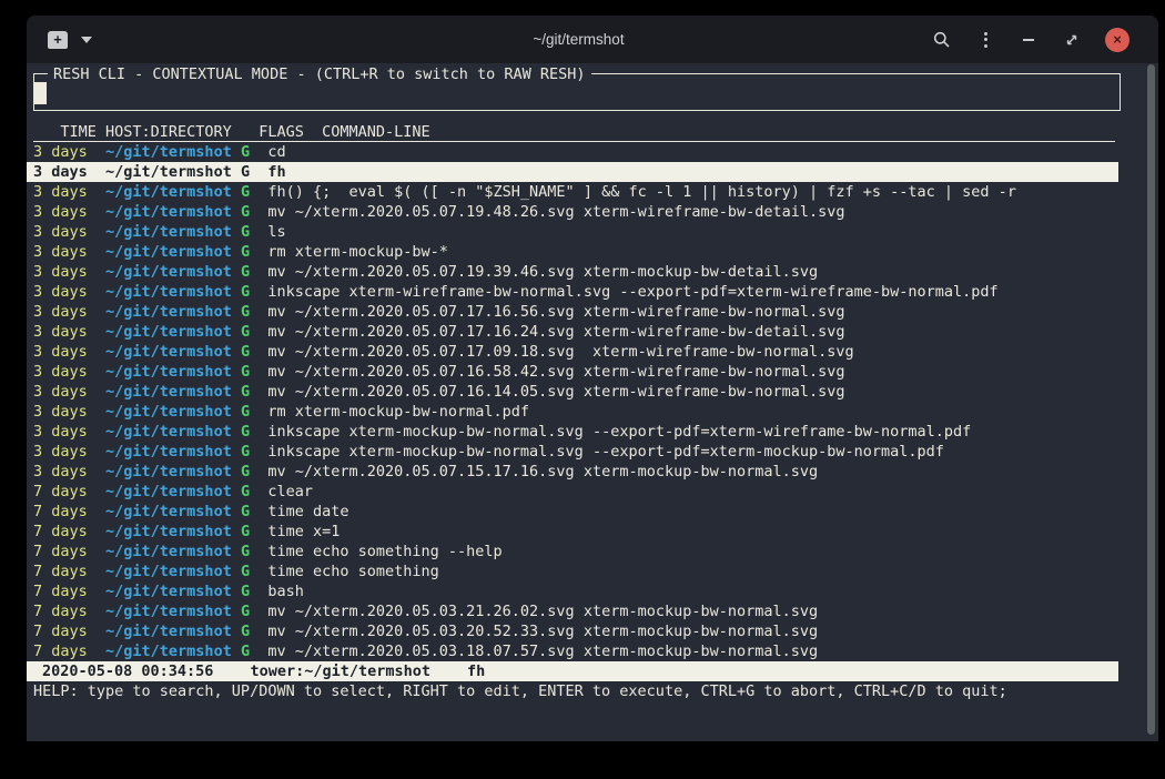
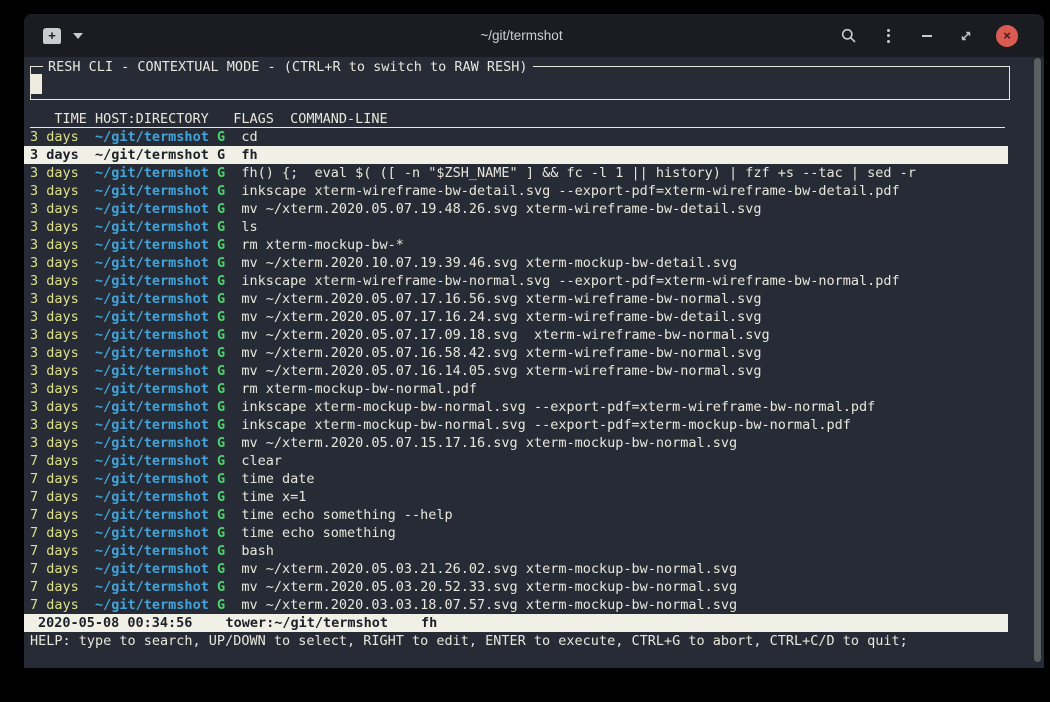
  +
  ~/git/termshot
  ×
  RESH CLI - CONTEXTUAL MODE - (CTRL+R to switch to RAW RESH)
  TIME HOST:DIRECTORY FLAGS COMMAND-LINE
  3 days ~/git/termshot G cd
  3 days ~/git/termshot G fh
  3 days ~/git/termshot G fh() {; eval $( ([ -n "$ZSH_NAME" ] && fc -l 1 || history) | fzf +s --tac | sed -r
+ 3 days ~/git/termshot G inkscape xterm-wireframe-bw-detail.svg --export-pdf=xterm-wireframe-bw-detail.pdf
  3 days ~/git/termshot G mv ~/xterm.2020.05.07.19.48.26.svg xterm-wireframe-bw-detail.svg
  3 days ~/git/termshot G ls
  3 days ~/git/termshot G rm xterm-mockup-bw-*
- 3 days ~/git/termshot G mv ~/xterm.2020.05.07.19.39.46.svg xterm-mockup-bw-detail.svg
+ 3 days ~/git/termshot G mv ~/xterm.2020.10.07.19.39.46.svg xterm-mockup-bw-detail.svg
  3 days ~/git/termshot G inkscape xterm-wireframe-bw-normal.svg --export-pdf=xterm-wireframe-bw-normal.pdf
  3 days ~/git/termshot G mv ~/xterm.2020.05.07.17.16.56.svg xterm-wireframe-bw-normal.svg
  3 days ~/git/termshot G mv ~/xterm.2020.05.07.17.16.24.svg xterm-wireframe-bw-detail.svg
  3 days ~/git/termshot G mv ~/xterm.2020.05.07.17.09.18.svg xterm-wireframe-bw-normal.svg
  3 days ~/git/termshot G mv ~/xterm.2020.05.07.16.58.42.svg xterm-wireframe-bw-normal.svg
  3 days ~/git/termshot G mv ~/xterm.2020.05.07.16.14.05.svg xterm-wireframe-bw-normal.svg
  3 days ~/git/termshot G rm xterm-mockup-bw-normal.pdf
  3 days ~/git/termshot G inkscape xterm-mockup-bw-normal.svg --export-pdf=xterm-wireframe-bw-normal.pdf
  3 days ~/git/termshot G inkscape xterm-mockup-bw-normal.svg --export-pdf=xterm-mockup-bw-normal.pdf
  3 days ~/git/termshot G mv ~/xterm.2020.05.07.15.17.16.svg xterm-mockup-bw-normal.svg
  7 days ~/git/termshot G clear
  7 days ~/git/termshot G time date
  7 days ~/git/termshot G time x=1
  7 days ~/git/termshot G time echo something --help
  7 days ~/git/termshot G time echo something
  7 days ~/git/termshot G bash
  7 days ~/git/termshot G mv ~/xterm.2020.05.03.21.26.02.svg xterm-mockup-bw-normal.svg
  7 days ~/git/termshot G mv ~/xterm.2020.05.03.20.52.33.svg xterm-mockup-bw-normal.svg
- 7 days ~/git/termshot G mv ~/xterm.2020.05.03.18.07.57.svg xterm-mockup-bw-normal.svg
+ 7 days ~/git/termshot G mv ~/xterm.2020.03.03.18.07.57.svg xterm-mockup-bw-normal.svg
  2020-05-08 00:34:56 tower:~/git/termshot fh
  HELP: type to search, UP/DOWN to select, RIGHT to edit, ENTER to execute, CTRL+G to abort, CTRL+C/D to quit;
